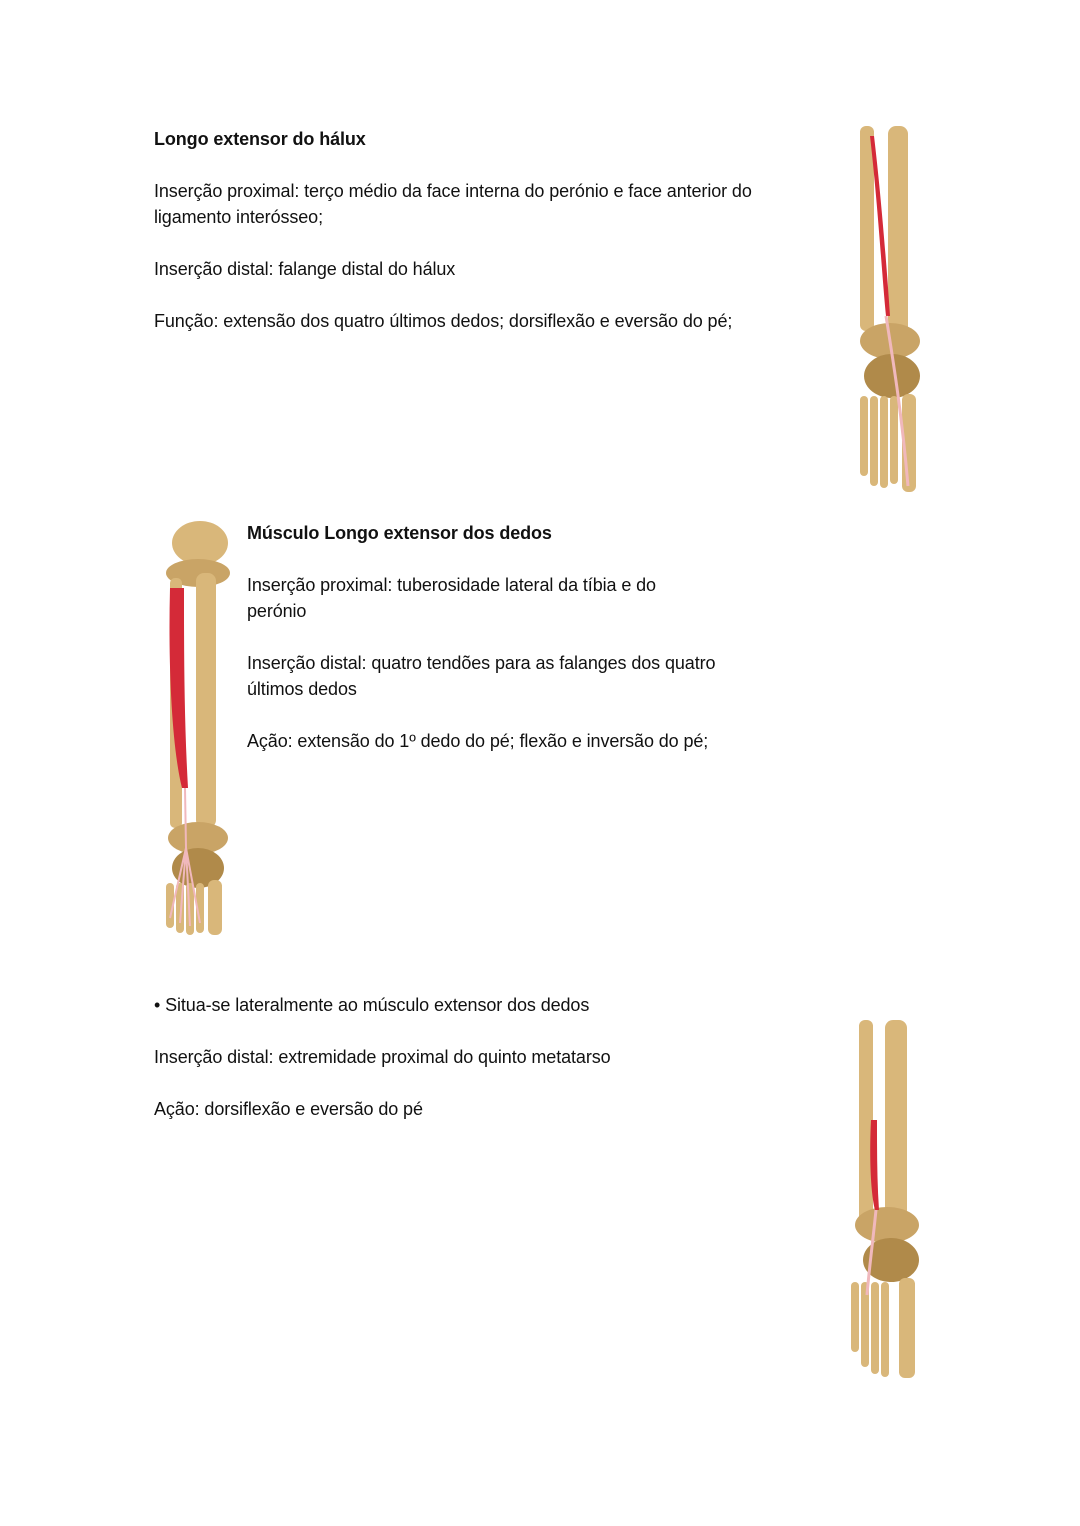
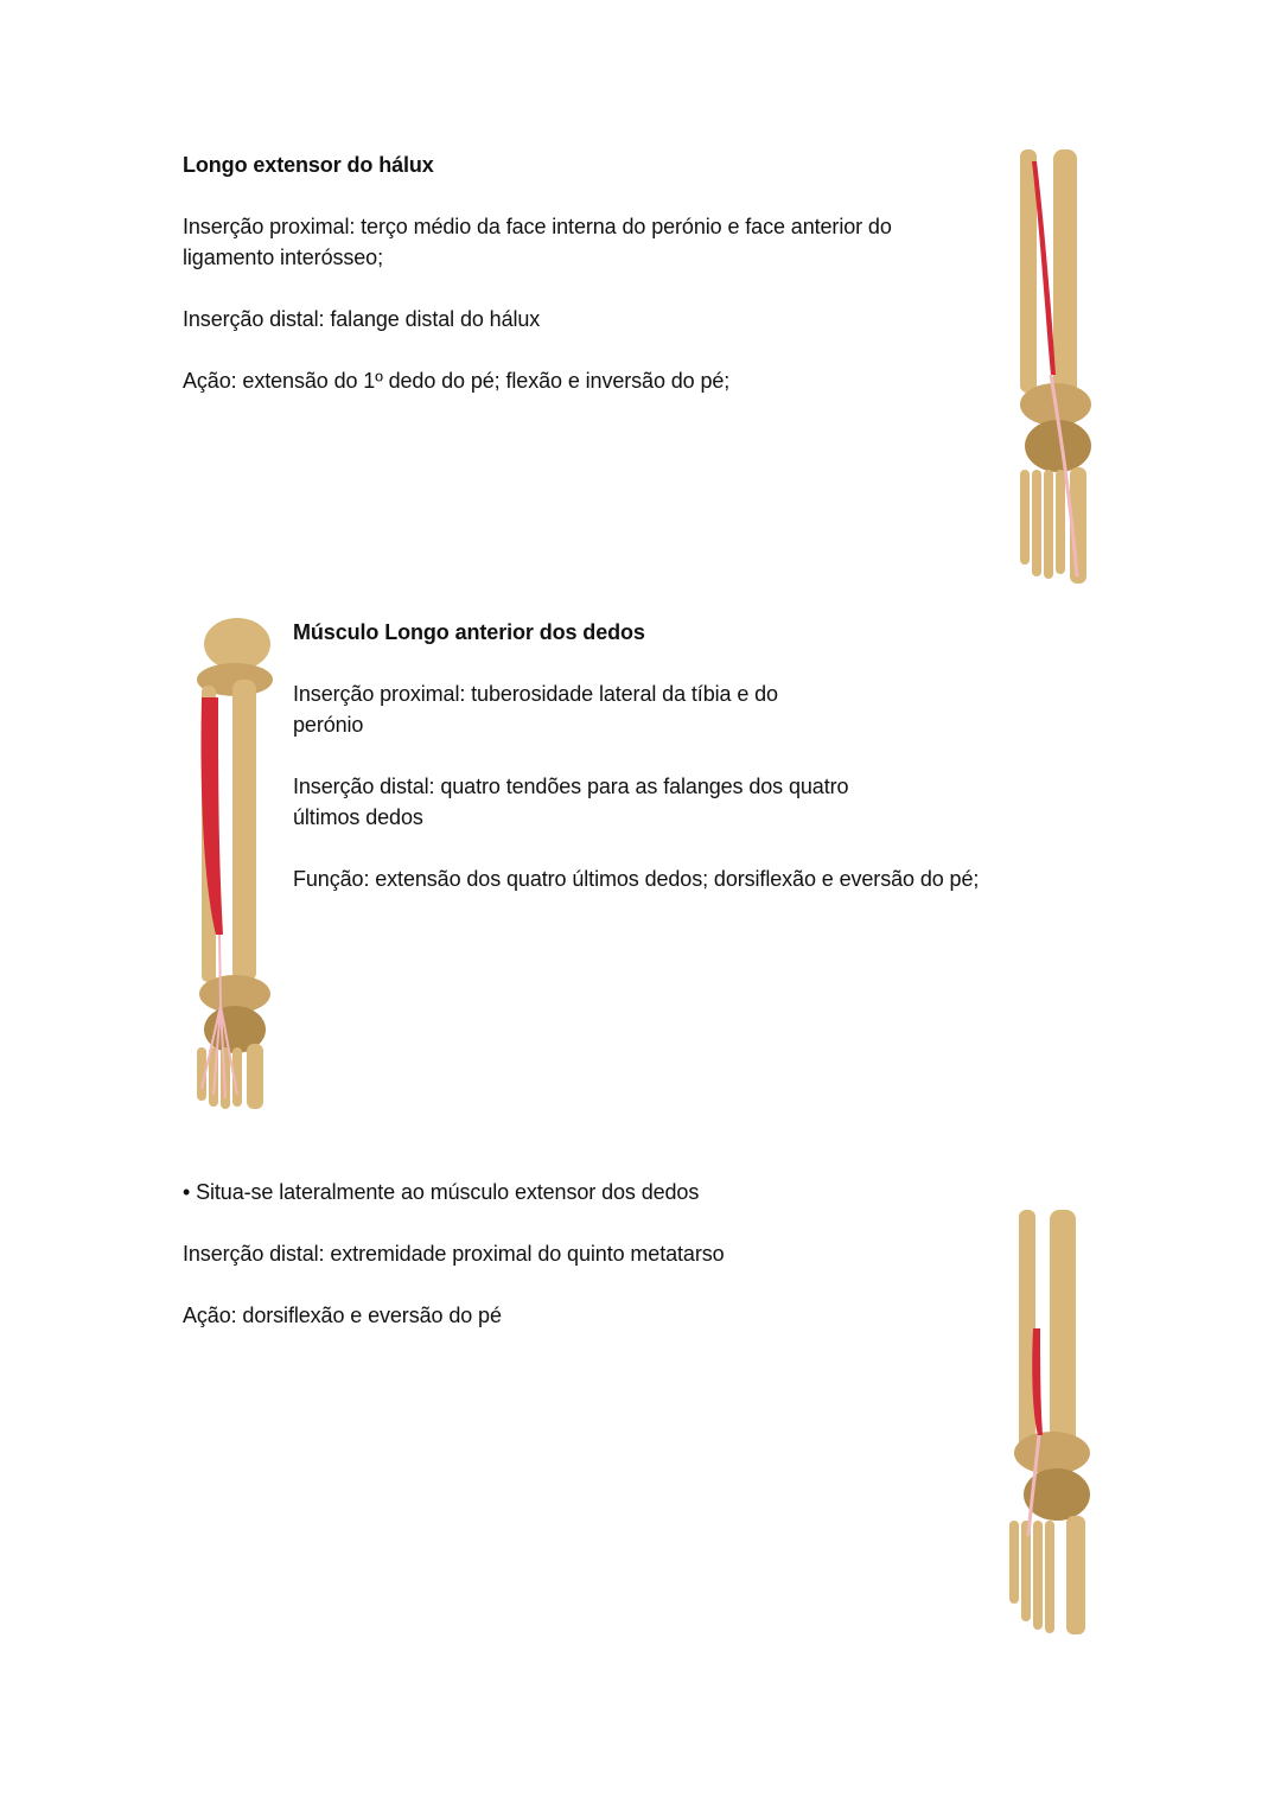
  Longo extensor do hálux
  Inserção proximal: terço médio da face interna do perónio e face anterior do
  ligamento interósseo;
  Inserção distal: falange distal do hálux
- Função: extensão dos quatro últimos dedos; dorsiflexão e eversão do pé;
+ Ação: extensão do 1º dedo do pé; flexão e inversão do pé;
- Músculo Longo extensor dos dedos
+ Músculo Longo anterior dos dedos
  Inserção proximal: tuberosidade lateral da tíbia e do
  perónio
  Inserção distal: quatro tendões para as falanges dos quatro
  últimos dedos
- Ação: extensão do 1º dedo do pé; flexão e inversão do pé;
+ Função: extensão dos quatro últimos dedos; dorsiflexão e eversão do pé;
  • Situa-se lateralmente ao músculo extensor dos dedos
  Inserção distal: extremidade proximal do quinto metatarso
  Ação: dorsiflexão e eversão do pé
